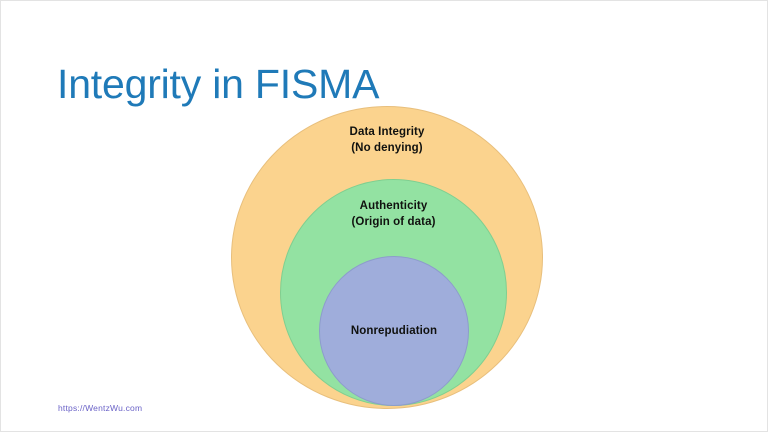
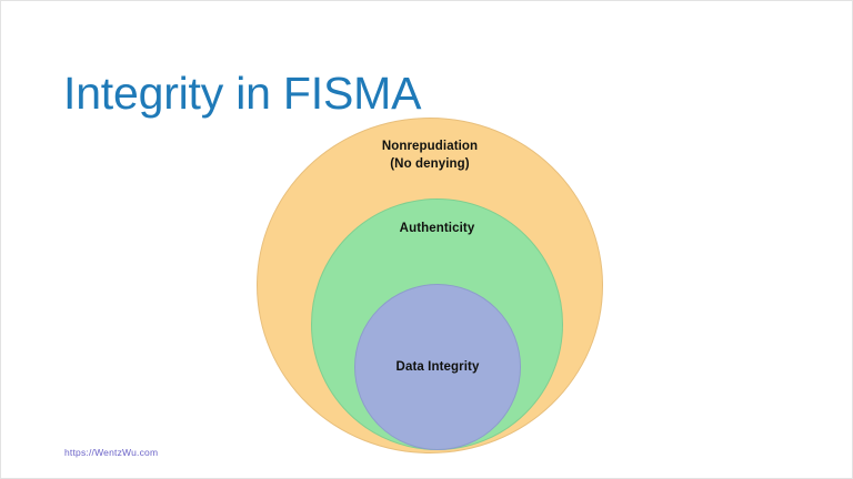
  Integrity in FISMA
- Data Integrity
+ Nonrepudiation
  (No denying)
  Authenticity
- (Origin of data)
- Nonrepudiation
+ Data Integrity
  https://WentzWu.com
